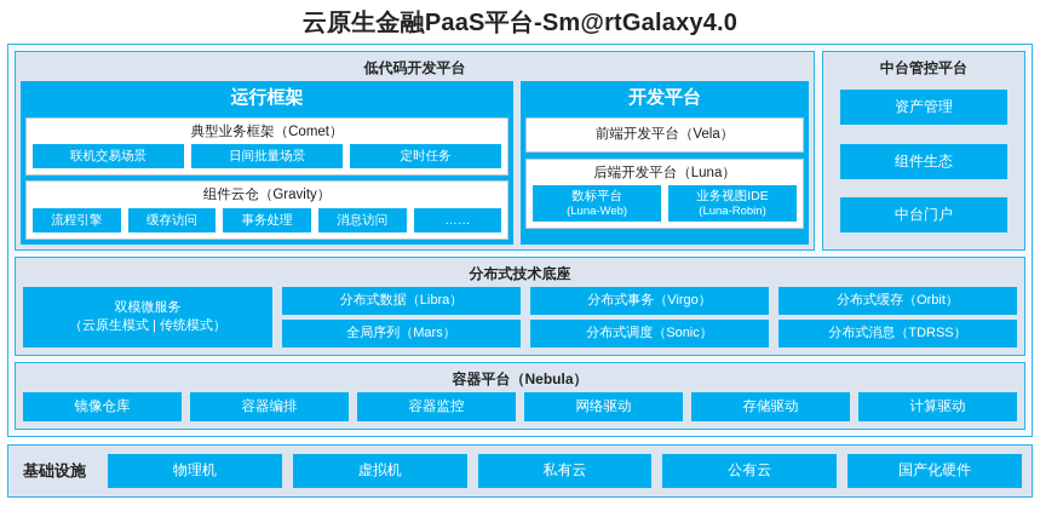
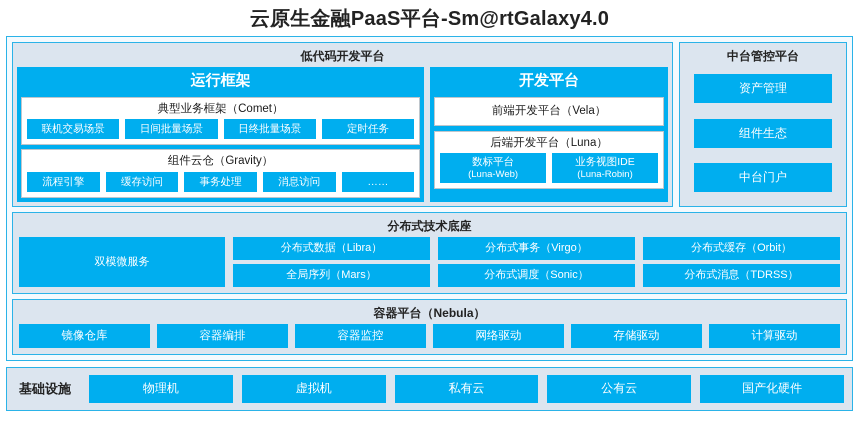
  云原生金融PaaS平台-Sm@rtGalaxy4.0
  低代码开发平台
  运行框架
  典型业务框架（Comet）
  联机交易场景
  日间批量场景
+ 日终批量场景
  定时任务
  组件云仓（Gravity）
  流程引擎
  缓存访问
  事务处理
  消息访问
  ……
  开发平台
  前端开发平台（Vela）
  后端开发平台（Luna）
  数标平台
  (Luna-Web)
  业务视图IDE
  (Luna-Robin)
  中台管控平台
  资产管理
  组件生态
  中台门户
  分布式技术底座
  双模微服务
- （云原生模式 | 传统模式）
  分布式数据（Libra）
  全局序列（Mars）
  分布式事务（Virgo）
  分布式调度（Sonic）
  分布式缓存（Orbit）
  分布式消息（TDRSS）
  容器平台（Nebula）
  镜像仓库
  容器编排
  容器监控
  网络驱动
  存储驱动
  计算驱动
  基础设施
  物理机
  虚拟机
  私有云
  公有云
  国产化硬件
